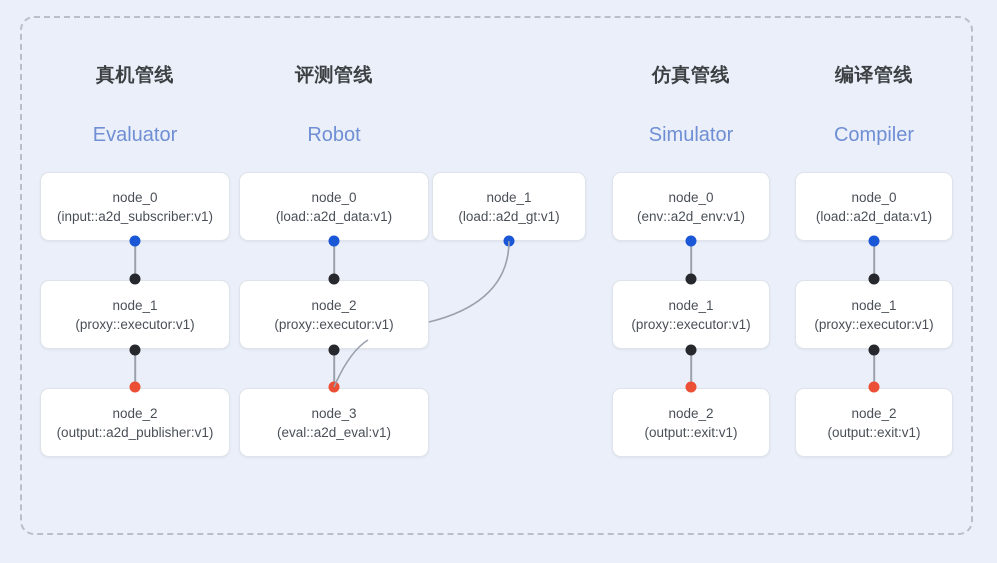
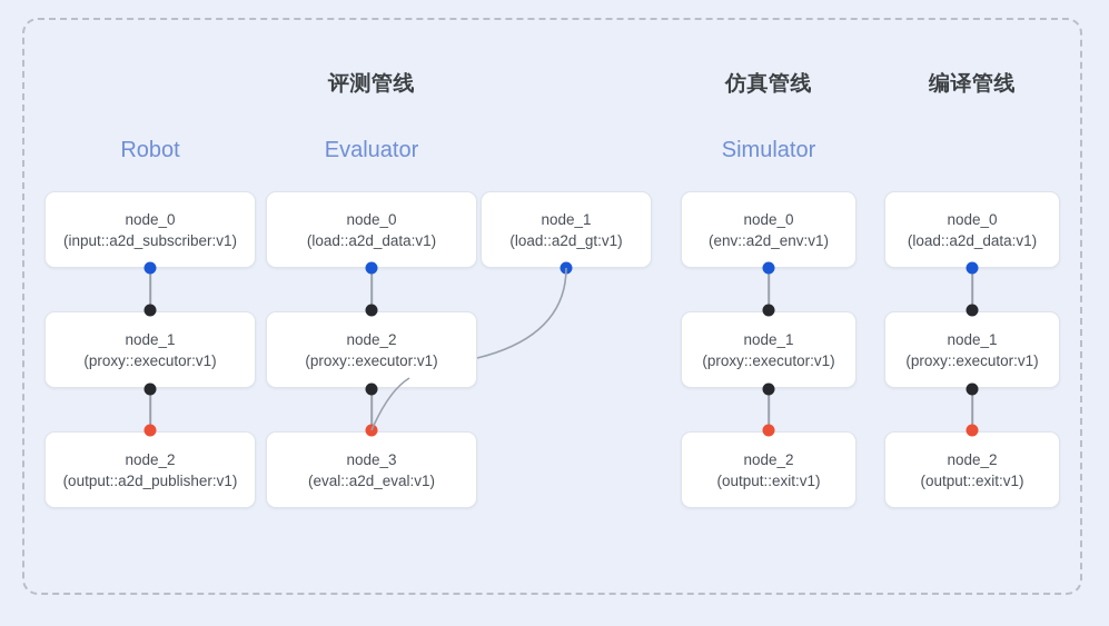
- 真机管线
- Evaluator
+ Robot
  node_0
  (input::a2d_subscriber:v1)
  node_1
  (proxy::executor:v1)
  node_2
  (output::a2d_publisher:v1)
  评测管线
- Robot
+ Evaluator
  node_0
  (load::a2d_data:v1)
  node_2
  (proxy::executor:v1)
  node_3
  (eval::a2d_eval:v1)
  node_1
  (load::a2d_gt:v1)
  仿真管线
  Simulator
  node_0
  (env::a2d_env:v1)
  node_1
  (proxy::executor:v1)
  node_2
  (output::exit:v1)
  编译管线
- Compiler
  node_0
  (load::a2d_data:v1)
  node_1
  (proxy::executor:v1)
  node_2
  (output::exit:v1)
